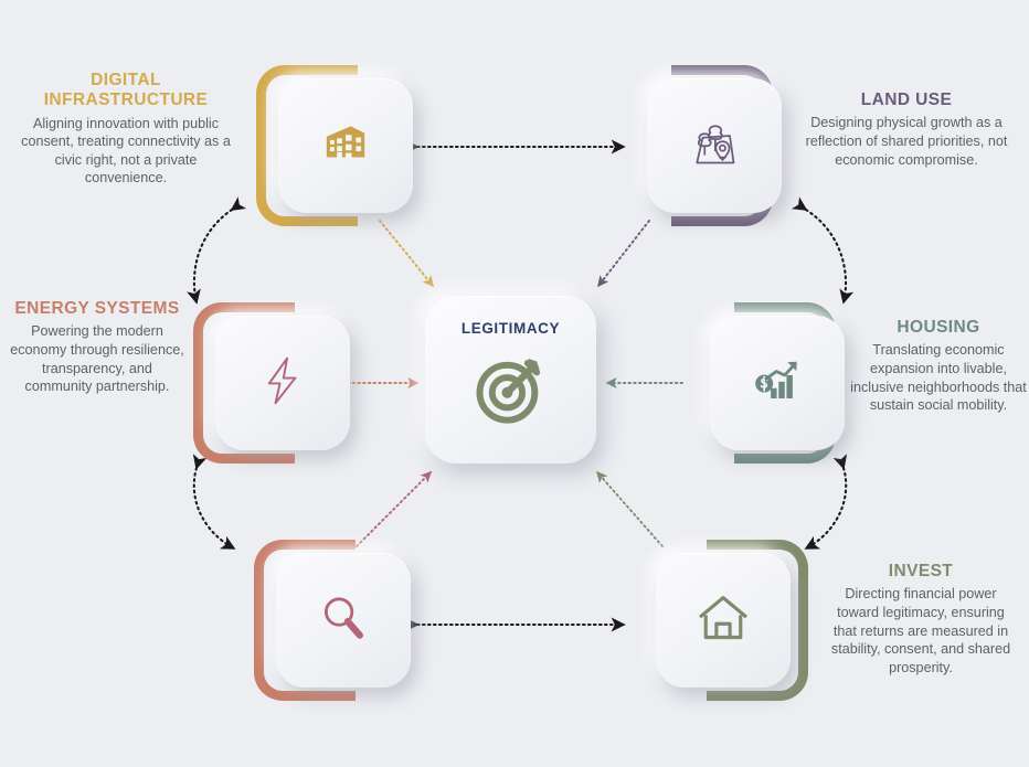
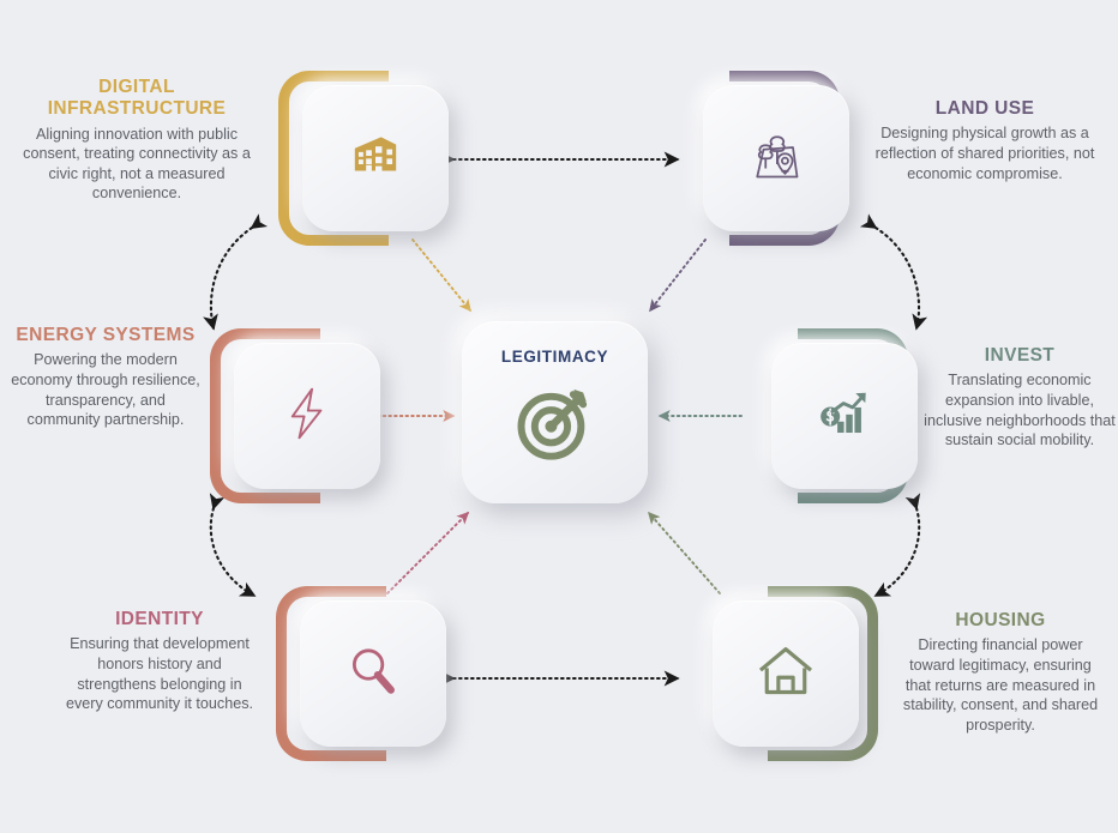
  LEGITIMACY
  DIGITAL INFRASTRUCTURE
- Aligning innovation with public consent, treating connectivity as a civic right, not a private convenience.
+ Aligning innovation with public consent, treating connectivity as a civic right, not a measured convenience.
  LAND USE
  Designing physical growth as a reflection of shared priorities, not economic compromise.
  ENERGY SYSTEMS
  Powering the modern economy through resilience, transparency, and community partnership.
- HOUSING
+ INVEST
  Translating economic expansion into livable, inclusive neighborhoods that sustain social mobility.
+ IDENTITY
+ Ensuring that development honors history and strengthens belonging in every community it touches.
- INVEST
+ HOUSING
  Directing financial power toward legitimacy, ensuring that returns are measured in stability, consent, and shared prosperity.
